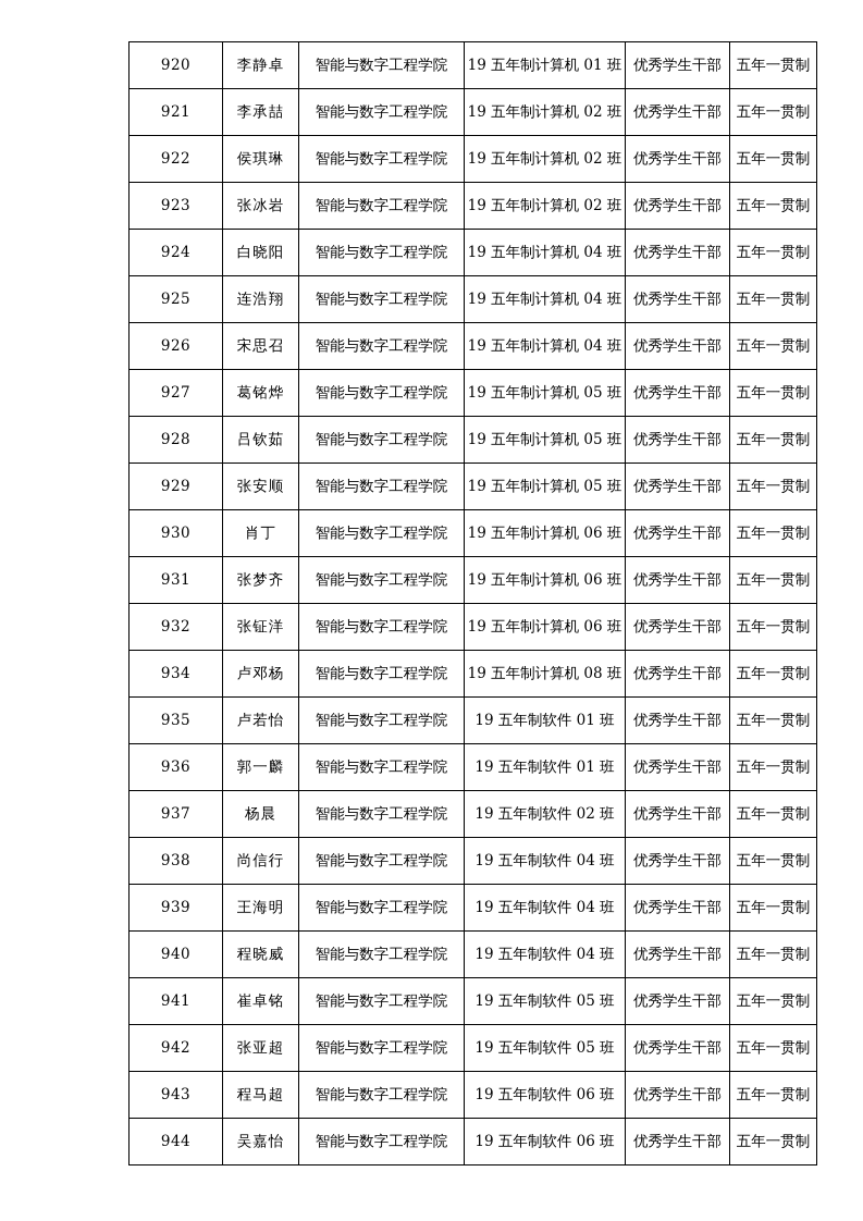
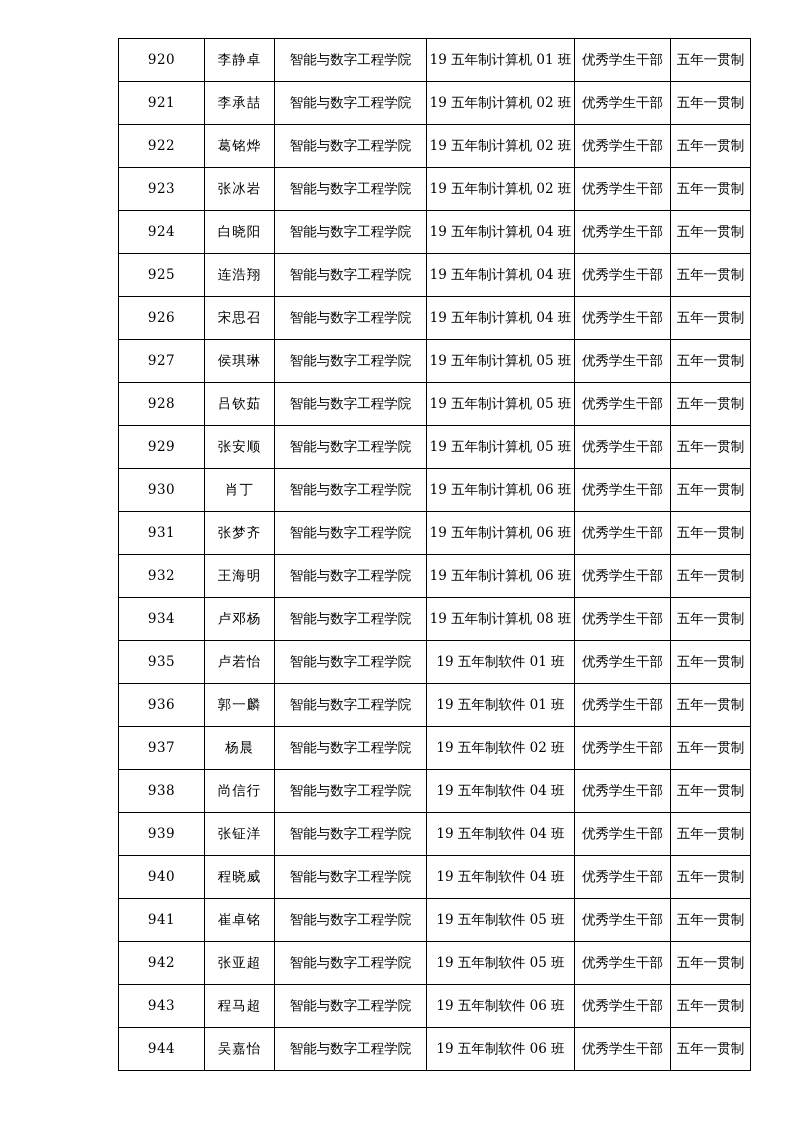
  920	李静卓	智能与数字工程学院	19 五年制计算机 01 班	优秀学生干部	五年一贯制
  921	李承喆	智能与数字工程学院	19 五年制计算机 02 班	优秀学生干部	五年一贯制
- 922	侯琪琳	智能与数字工程学院	19 五年制计算机 02 班	优秀学生干部	五年一贯制
+ 922	葛铭烨	智能与数字工程学院	19 五年制计算机 02 班	优秀学生干部	五年一贯制
  923	张冰岩	智能与数字工程学院	19 五年制计算机 02 班	优秀学生干部	五年一贯制
  924	白晓阳	智能与数字工程学院	19 五年制计算机 04 班	优秀学生干部	五年一贯制
  925	连浩翔	智能与数字工程学院	19 五年制计算机 04 班	优秀学生干部	五年一贯制
  926	宋思召	智能与数字工程学院	19 五年制计算机 04 班	优秀学生干部	五年一贯制
- 927	葛铭烨	智能与数字工程学院	19 五年制计算机 05 班	优秀学生干部	五年一贯制
+ 927	侯琪琳	智能与数字工程学院	19 五年制计算机 05 班	优秀学生干部	五年一贯制
  928	吕钦茹	智能与数字工程学院	19 五年制计算机 05 班	优秀学生干部	五年一贯制
  929	张安顺	智能与数字工程学院	19 五年制计算机 05 班	优秀学生干部	五年一贯制
  930	肖丁	智能与数字工程学院	19 五年制计算机 06 班	优秀学生干部	五年一贯制
  931	张梦齐	智能与数字工程学院	19 五年制计算机 06 班	优秀学生干部	五年一贯制
- 932	张钲洋	智能与数字工程学院	19 五年制计算机 06 班	优秀学生干部	五年一贯制
+ 932	王海明	智能与数字工程学院	19 五年制计算机 06 班	优秀学生干部	五年一贯制
  934	卢邓杨	智能与数字工程学院	19 五年制计算机 08 班	优秀学生干部	五年一贯制
  935	卢若怡	智能与数字工程学院	19 五年制软件 01 班	优秀学生干部	五年一贯制
  936	郭一麟	智能与数字工程学院	19 五年制软件 01 班	优秀学生干部	五年一贯制
  937	杨晨	智能与数字工程学院	19 五年制软件 02 班	优秀学生干部	五年一贯制
  938	尚信行	智能与数字工程学院	19 五年制软件 04 班	优秀学生干部	五年一贯制
- 939	王海明	智能与数字工程学院	19 五年制软件 04 班	优秀学生干部	五年一贯制
+ 939	张钲洋	智能与数字工程学院	19 五年制软件 04 班	优秀学生干部	五年一贯制
  940	程晓威	智能与数字工程学院	19 五年制软件 04 班	优秀学生干部	五年一贯制
  941	崔卓铭	智能与数字工程学院	19 五年制软件 05 班	优秀学生干部	五年一贯制
  942	张亚超	智能与数字工程学院	19 五年制软件 05 班	优秀学生干部	五年一贯制
  943	程马超	智能与数字工程学院	19 五年制软件 06 班	优秀学生干部	五年一贯制
  944	吴嘉怡	智能与数字工程学院	19 五年制软件 06 班	优秀学生干部	五年一贯制
